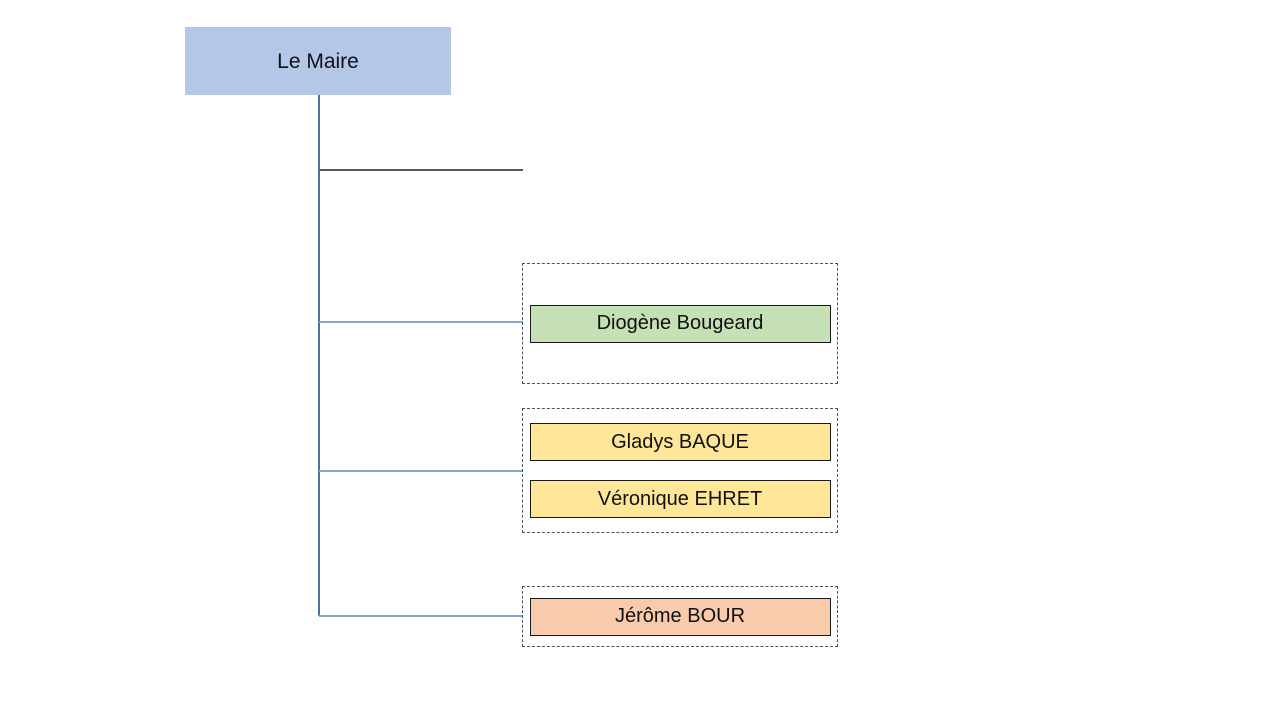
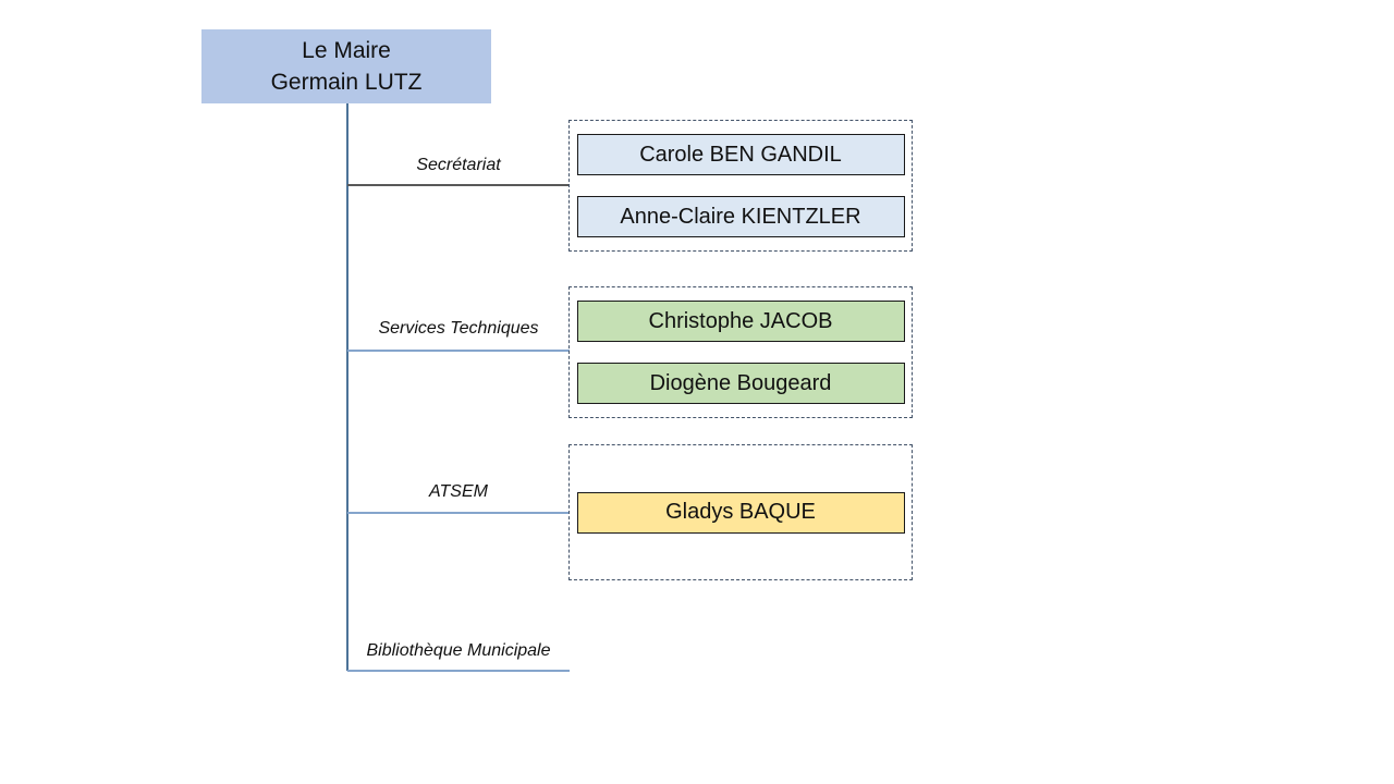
  Le Maire
+ Germain LUTZ
+ Secrétariat
+ Services Techniques
+ ATSEM
+ Bibliothèque Municipale
+ Carole BEN GANDIL
+ Anne-Claire KIENTZLER
+ Christophe JACOB
  Diogène Bougeard
  Gladys BAQUE
- Véronique EHRET
- Jérôme BOUR
